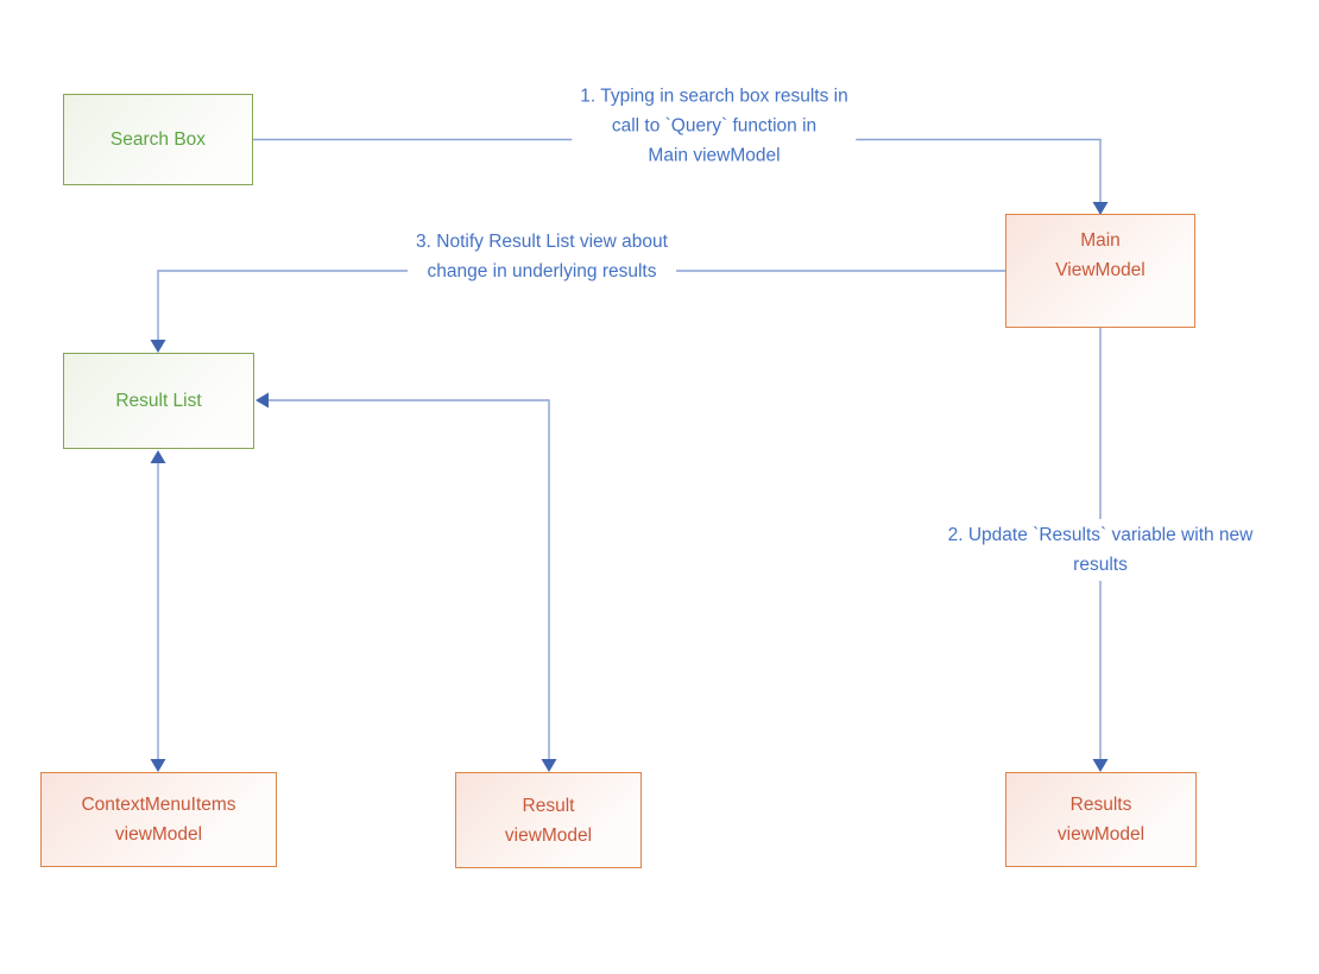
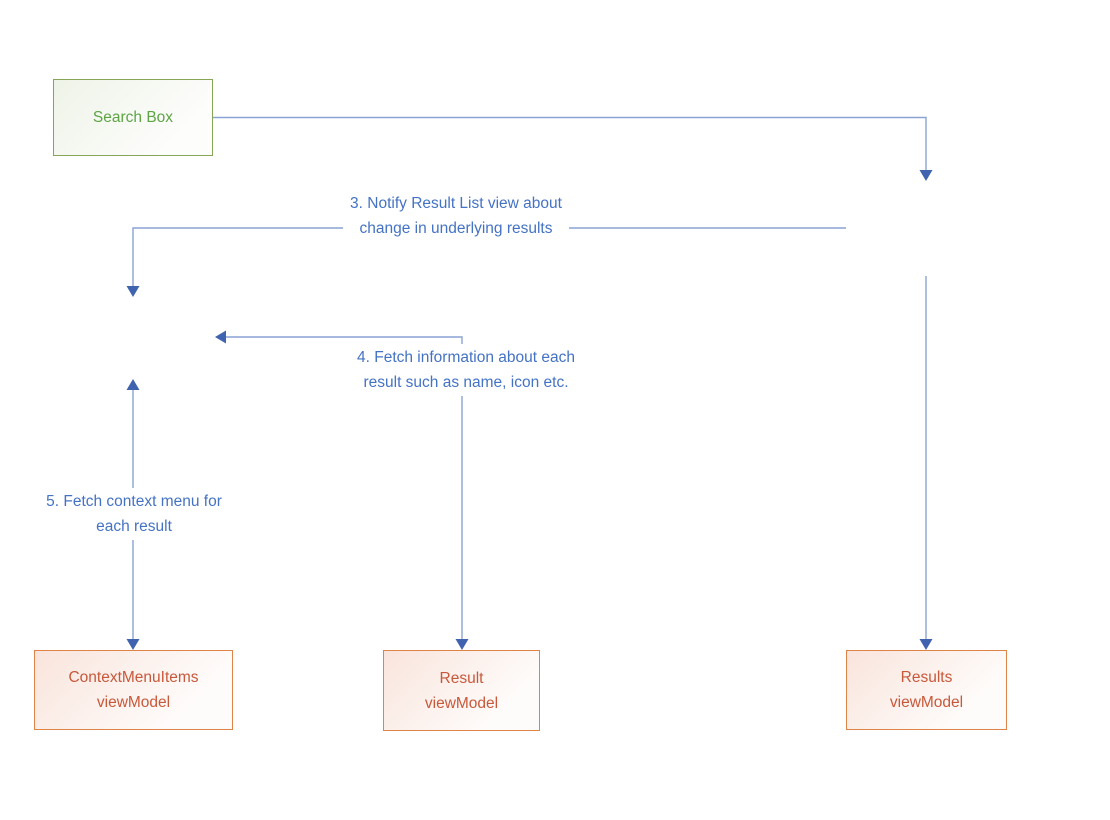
  Search Box
- Main
- ViewModel
- Result List
  ContextMenuItems
  viewModel
  Result
  viewModel
  Results
  viewModel
- 1. Typing in search box results in
- call to `Query` function in
- Main viewModel
- 2. Update `Results` variable with new
- results
  3. Notify Result List view about
  change in underlying results
+ 4. Fetch information about each
+ result such as name, icon etc.
+ 5. Fetch context menu for
+ each result
